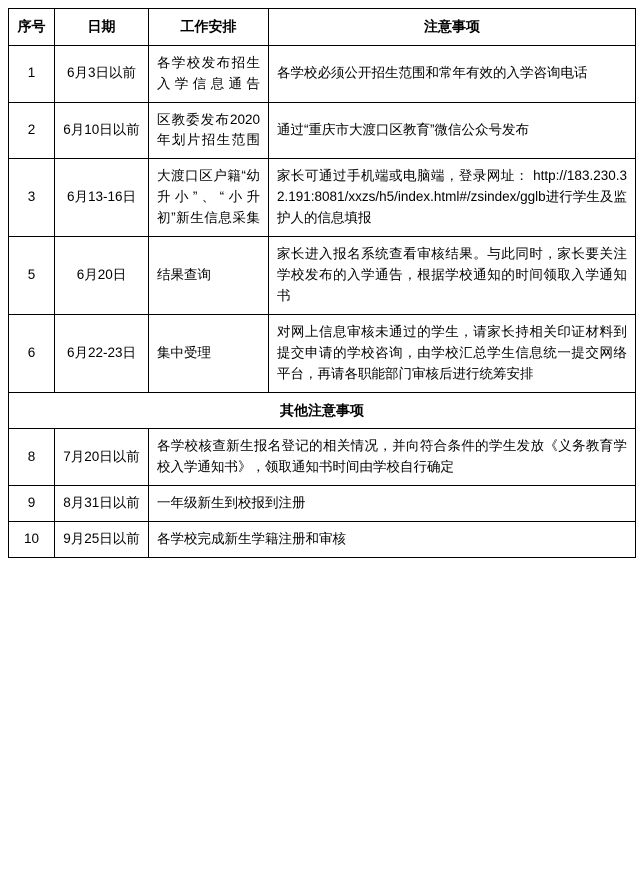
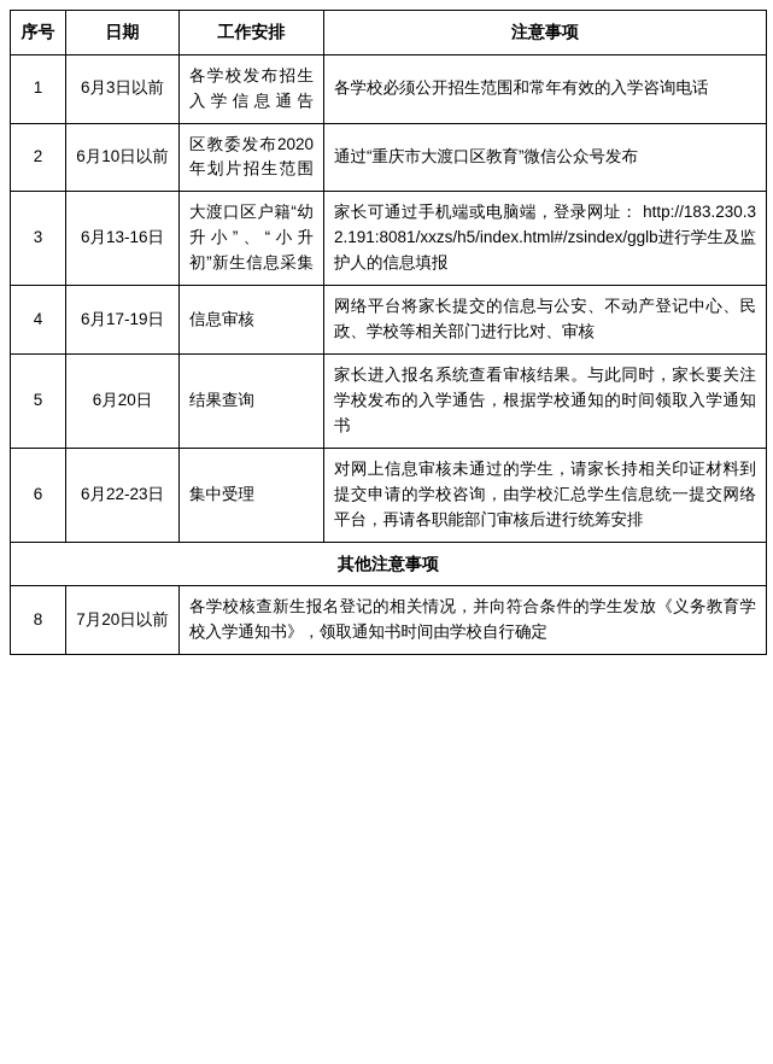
  序号	日期	工作安排	注意事项
  1	6月3日以前	各学校发布招生入学信息通告	各学校必须公开招生范围和常年有效的入学咨询电话
  2	6月10日以前	区教委发布2020年划片招生范围	通过“重庆市大渡口区教育”微信公众号发布
  3	6月13-16日	大渡口区户籍“幼升小”、“小升初”新生信息采集	家长可通过手机端或电脑端，登录网址： http://183.230.32.191:8081/xxzs/h5/index.html#/zsindex/gglb进行学生及监护人的信息填报
+ 4	6月17-19日	信息审核	网络平台将家长提交的信息与公安、不动产登记中心、民政、学校等相关部门进行比对、审核
  5	6月20日	结果查询	家长进入报名系统查看审核结果。与此同时，家长要关注学校发布的入学通告，根据学校通知的时间领取入学通知书
  6	6月22-23日	集中受理	对网上信息审核未通过的学生，请家长持相关印证材料到提交申请的学校咨询，由学校汇总学生信息统一提交网络平台，再请各职能部门审核后进行统筹安排
  其他注意事项
  8	7月20日以前	各学校核查新生报名登记的相关情况，并向符合条件的学生发放《义务教育学校入学通知书》，领取通知书时间由学校自行确定
- 9	8月31日以前	一年级新生到校报到注册
- 10	9月25日以前	各学校完成新生学籍注册和审核
